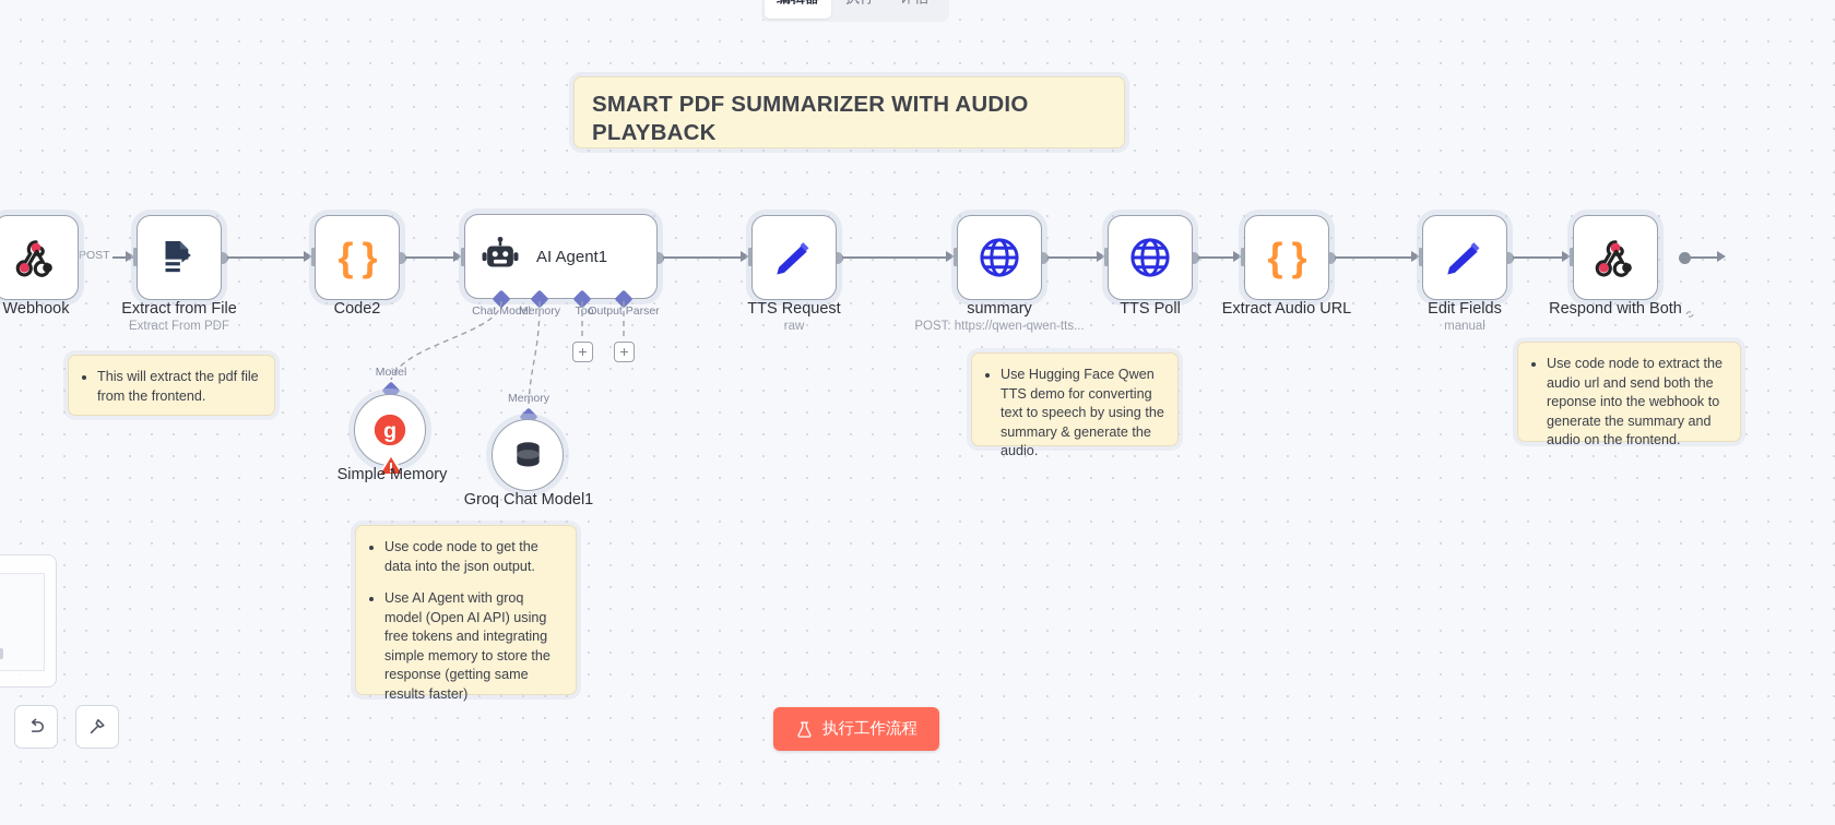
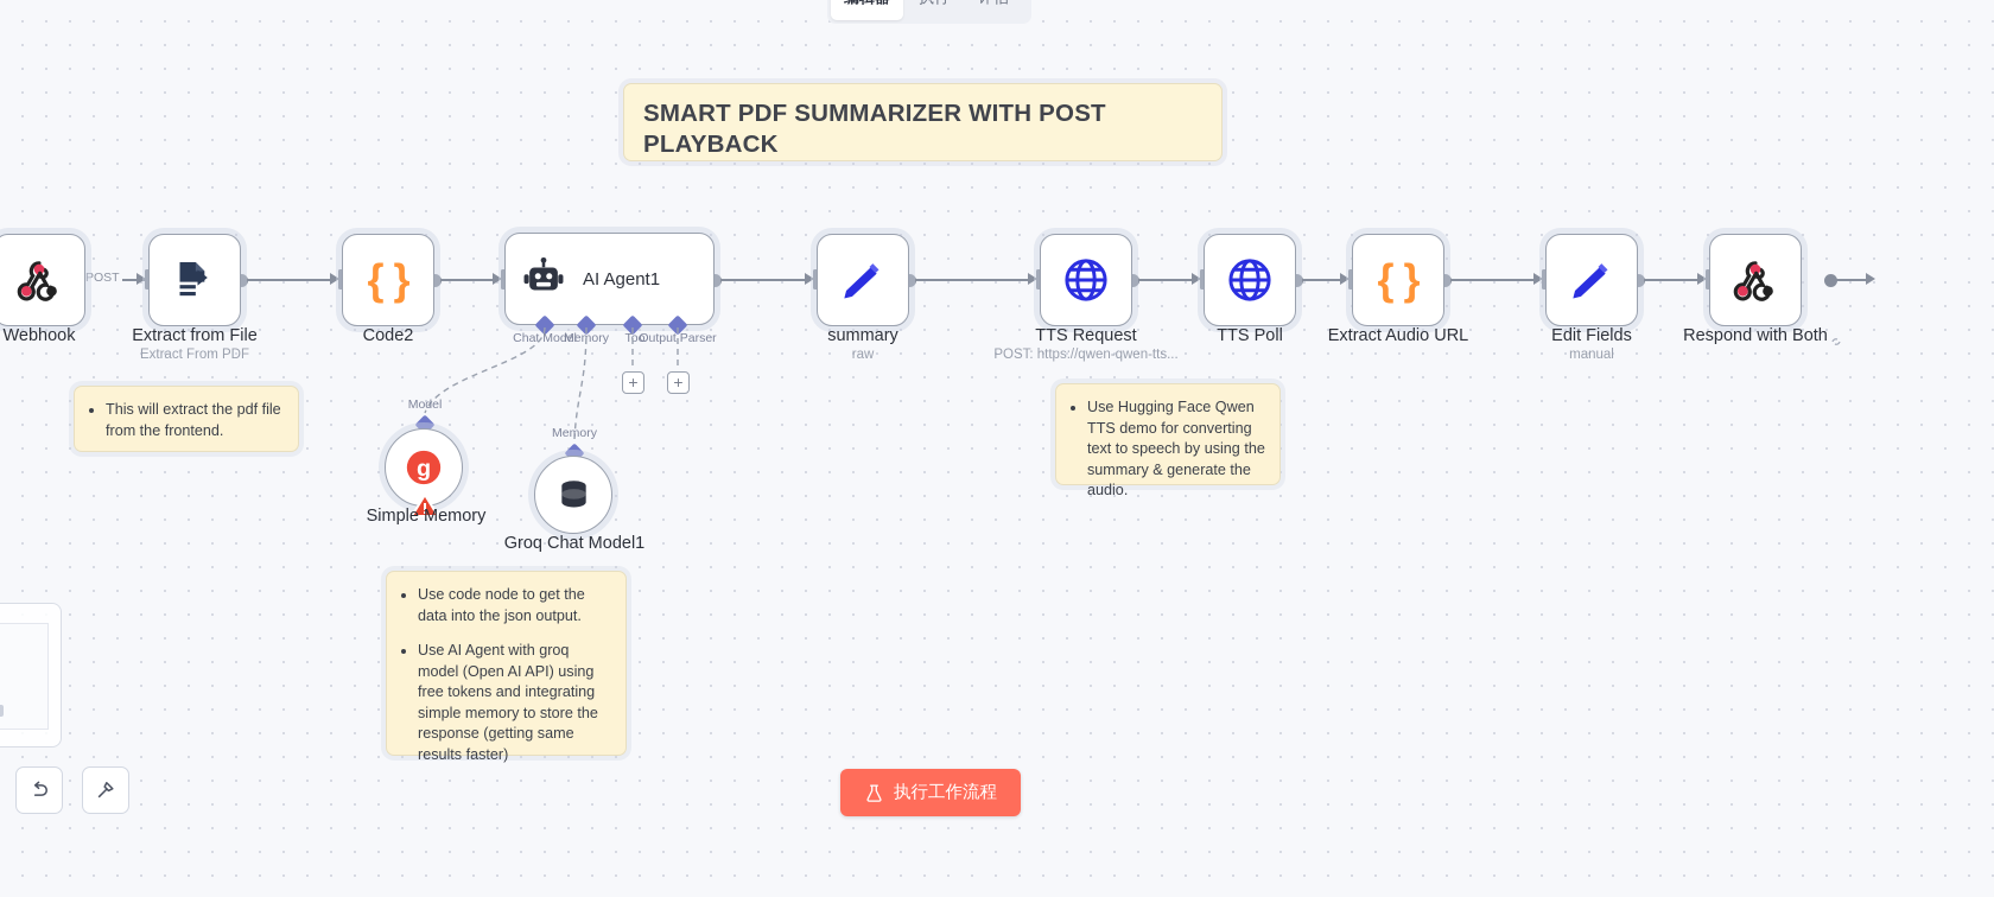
- SMART PDF SUMMARIZER WITH AUDIO PLAYBACK
+ SMART PDF SUMMARIZER WITH POST PLAYBACK
  POST
  Webhook
  Extract from File
  Extract From PDF
  { }
  Code2
  AI Agent1
  Chat Model
  Memory
  Too
  Output Parser
  +
  +
  Model
  g
  Simple Memory
  Memory
  Groq Chat Model1
- TTS Request
+ summary
  raw
- summary
+ TTS Request
  POST: https://qwen-qwen-tts...
  TTS Poll
  { }
  Extract Audio URL
  Edit Fields
  manual
  Respond with Both
  This will extract the pdf file from the frontend.
  Use code node to get the data into the json output.
  Use AI Agent with groq model (Open AI API) using free tokens and integrating simple memory to store the response (getting same results faster)
  Use Hugging Face Qwen TTS demo for converting text to speech by using the summary & generate the audio.
- Use code node to extract the audio url and send both the reponse into the webhook to generate the summary and audio on the frontend.
  执行工作流程
